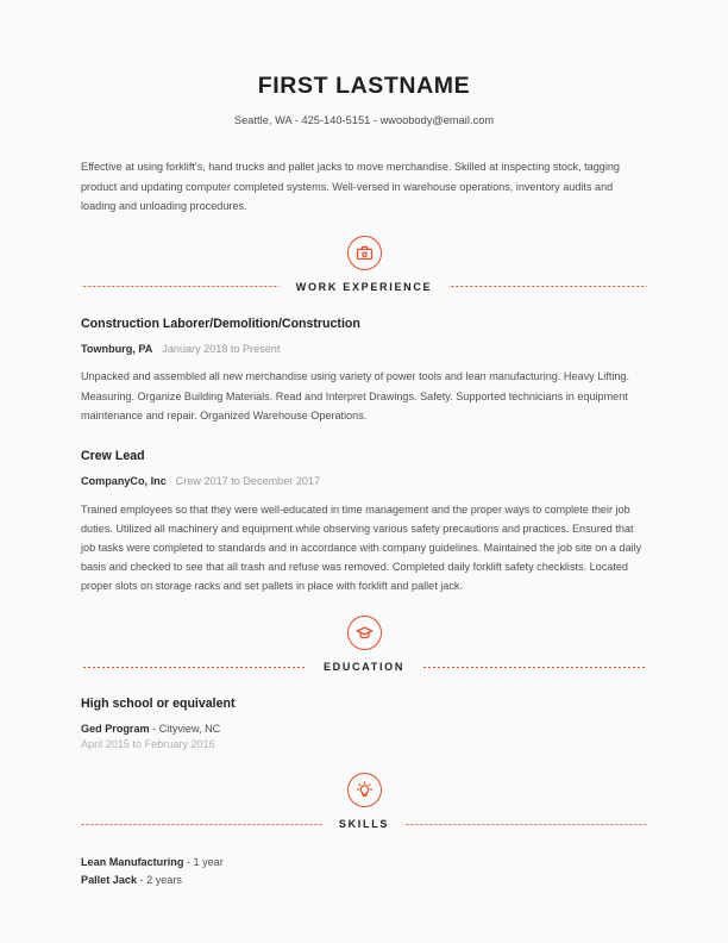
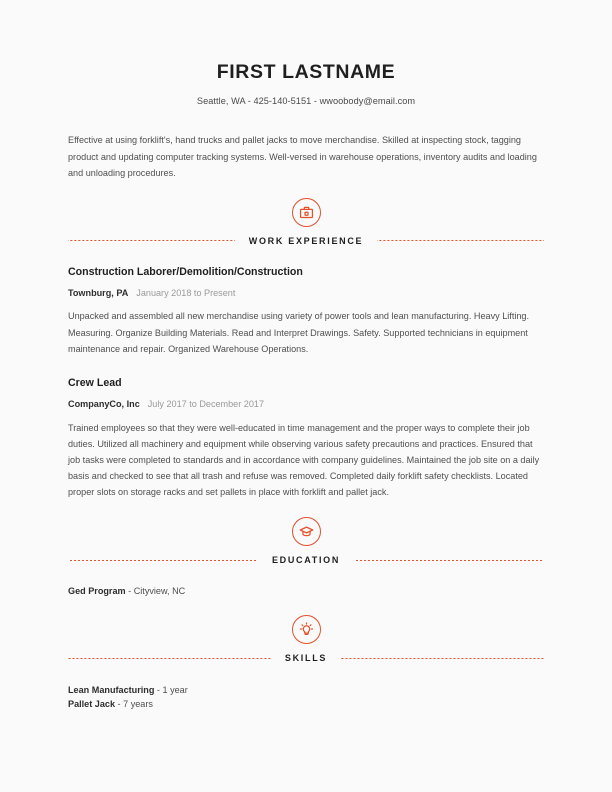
  FIRST LASTNAME
  Seattle, WA - 425-140-5151 - wwoobody@email.com
- Effective at using forklift's, hand trucks and pallet jacks to move merchandise. Skilled at inspecting stock, tagging product and updating computer completed systems. Well-versed in warehouse operations, inventory audits and loading and unloading procedures.
+ Effective at using forklift's, hand trucks and pallet jacks to move merchandise. Skilled at inspecting stock, tagging product and updating computer tracking systems. Well-versed in warehouse operations, inventory audits and loading and unloading procedures.
  WORK EXPERIENCE
  Construction Laborer/Demolition/Construction
  Townburg, PA January 2018 to Present
  Unpacked and assembled all new merchandise using variety of power tools and lean manufacturing. Heavy Lifting. Measuring. Organize Building Materials. Read and Interpret Drawings. Safety. Supported technicians in equipment maintenance and repair. Organized Warehouse Operations.
  Crew Lead
- CompanyCo, Inc Crew 2017 to December 2017
+ CompanyCo, Inc July 2017 to December 2017
  Trained employees so that they were well-educated in time management and the proper ways to complete their job duties. Utilized all machinery and equipment while observing various safety precautions and practices. Ensured that job tasks were completed to standards and in accordance with company guidelines. Maintained the job site on a daily basis and checked to see that all trash and refuse was removed. Completed daily forklift safety checklists. Located proper slots on storage racks and set pallets in place with forklift and pallet jack.
  EDUCATION
- High school or equivalent
  Ged Program - Cityview, NC
- April 2015 to February 2016
  SKILLS
  Lean Manufacturing - 1 year
- Pallet Jack - 2 years
+ Pallet Jack - 7 years
